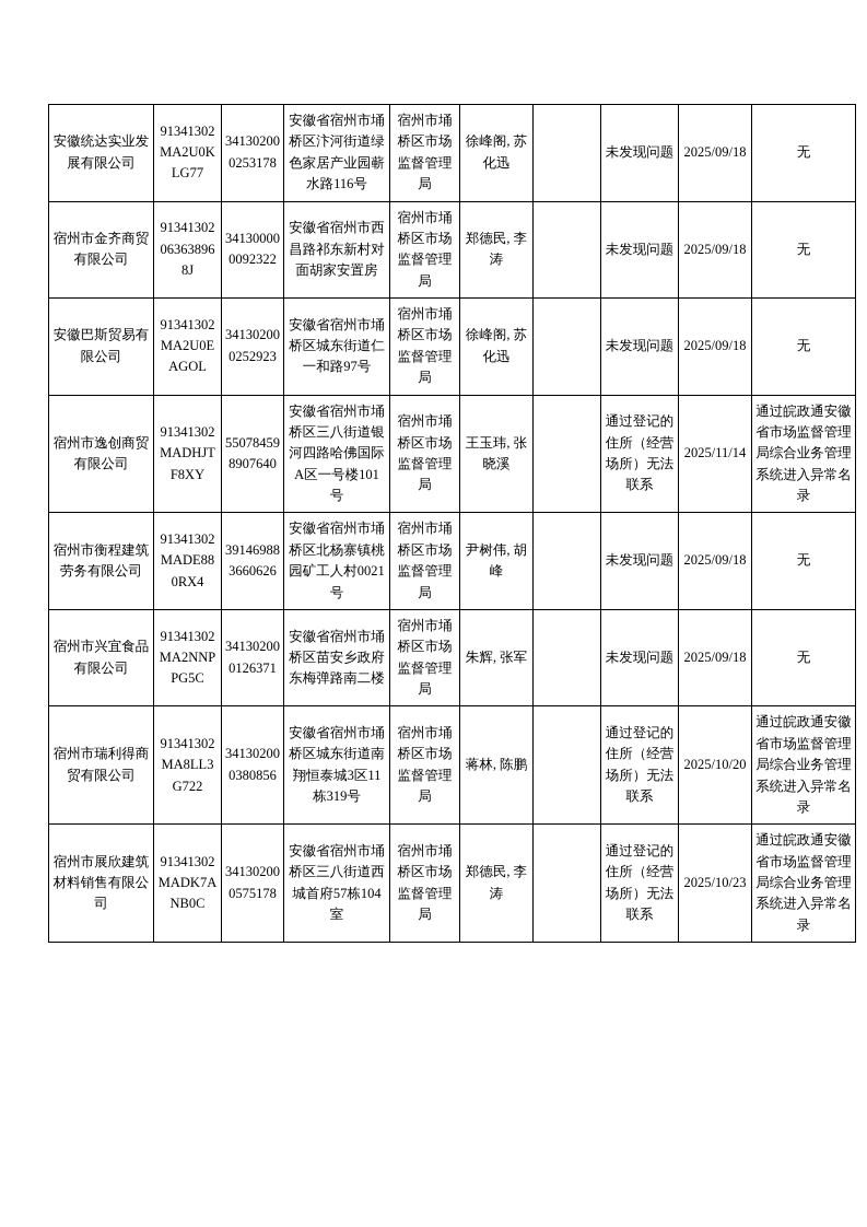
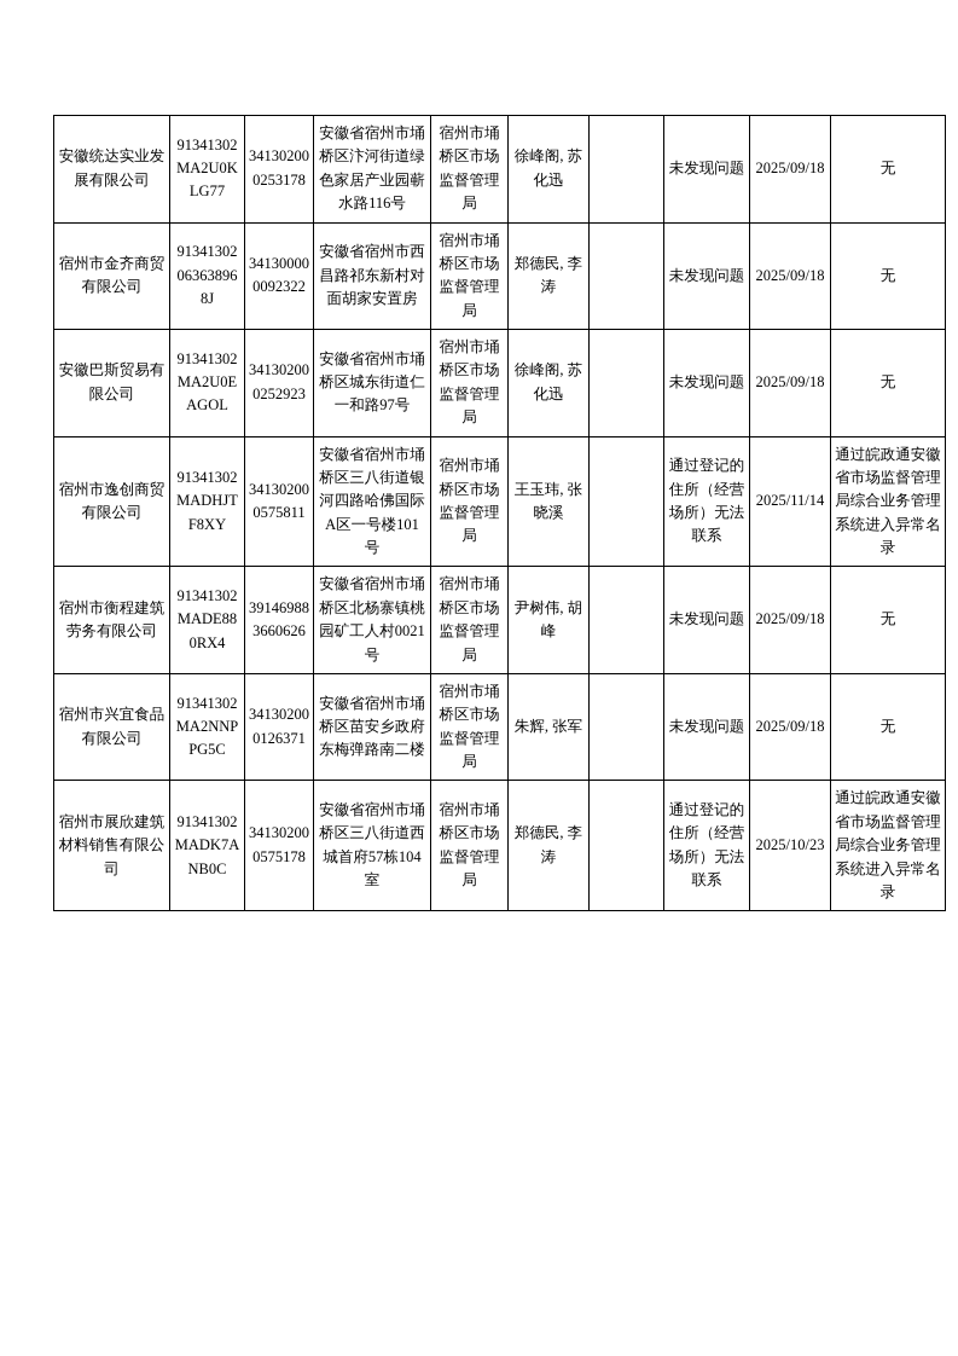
  安徽统达实业发展有限公司	91341302MA2U0KLG77	341302000253178	安徽省宿州市埇桥区汴河街道绿色家居产业园蕲水路116号	宿州市埇桥区市场监督管理局	徐峰阁, 苏化迅		未发现问题	2025/09/18	无
  宿州市金齐商贸有限公司	9134130206363896 8J	341300000092322	安徽省宿州市西昌路祁东新村对面胡家安置房	宿州市埇桥区市场监督管理局	郑德民, 李涛		未发现问题	2025/09/18	无
  安徽巴斯贸易有限公司	91341302MA2U0EAGOL	341302000252923	安徽省宿州市埇桥区城东街道仁一和路97号	宿州市埇桥区市场监督管理局	徐峰阁, 苏化迅		未发现问题	2025/09/18	无
- 宿州市逸创商贸有限公司	91341302MADHJTF8XY	550784598907640	安徽省宿州市埇桥区三八街道银河四路哈佛国际A区一号楼101号	宿州市埇桥区市场监督管理局	王玉玮, 张晓溪		通过登记的住所（经营场所）无法联系	2025/11/14	通过皖政通安徽省市场监督管理局综合业务管理系统进入异常名录
+ 宿州市逸创商贸有限公司	91341302MADHJTF8XY	341302000575811	安徽省宿州市埇桥区三八街道银河四路哈佛国际A区一号楼101号	宿州市埇桥区市场监督管理局	王玉玮, 张晓溪		通过登记的住所（经营场所）无法联系	2025/11/14	通过皖政通安徽省市场监督管理局综合业务管理系统进入异常名录
  宿州市衡程建筑劳务有限公司	91341302MADE880RX4	391469883660626	安徽省宿州市埇桥区北杨寨镇桃园矿工人村0021号	宿州市埇桥区市场监督管理局	尹树伟, 胡峰		未发现问题	2025/09/18	无
  宿州市兴宜食品有限公司	91341302MA2NNPPG5C	341302000126371	安徽省宿州市埇桥区苗安乡政府东梅弹路南二楼	宿州市埇桥区市场监督管理局	朱辉, 张军		未发现问题	2025/09/18	无
- 宿州市瑞利得商贸有限公司	91341302MA8LL3G722	341302000380856	安徽省宿州市埇桥区城东街道南翔恒泰城3区11栋319号	宿州市埇桥区市场监督管理局	蒋林, 陈鹏		通过登记的住所（经营场所）无法联系	2025/10/20	通过皖政通安徽省市场监督管理局综合业务管理系统进入异常名录
  宿州市展欣建筑材料销售有限公司	91341302MADK7ANB0C	341302000575178	安徽省宿州市埇桥区三八街道西城首府57栋104室	宿州市埇桥区市场监督管理局	郑德民, 李涛		通过登记的住所（经营场所）无法联系	2025/10/23	通过皖政通安徽省市场监督管理局综合业务管理系统进入异常名录
